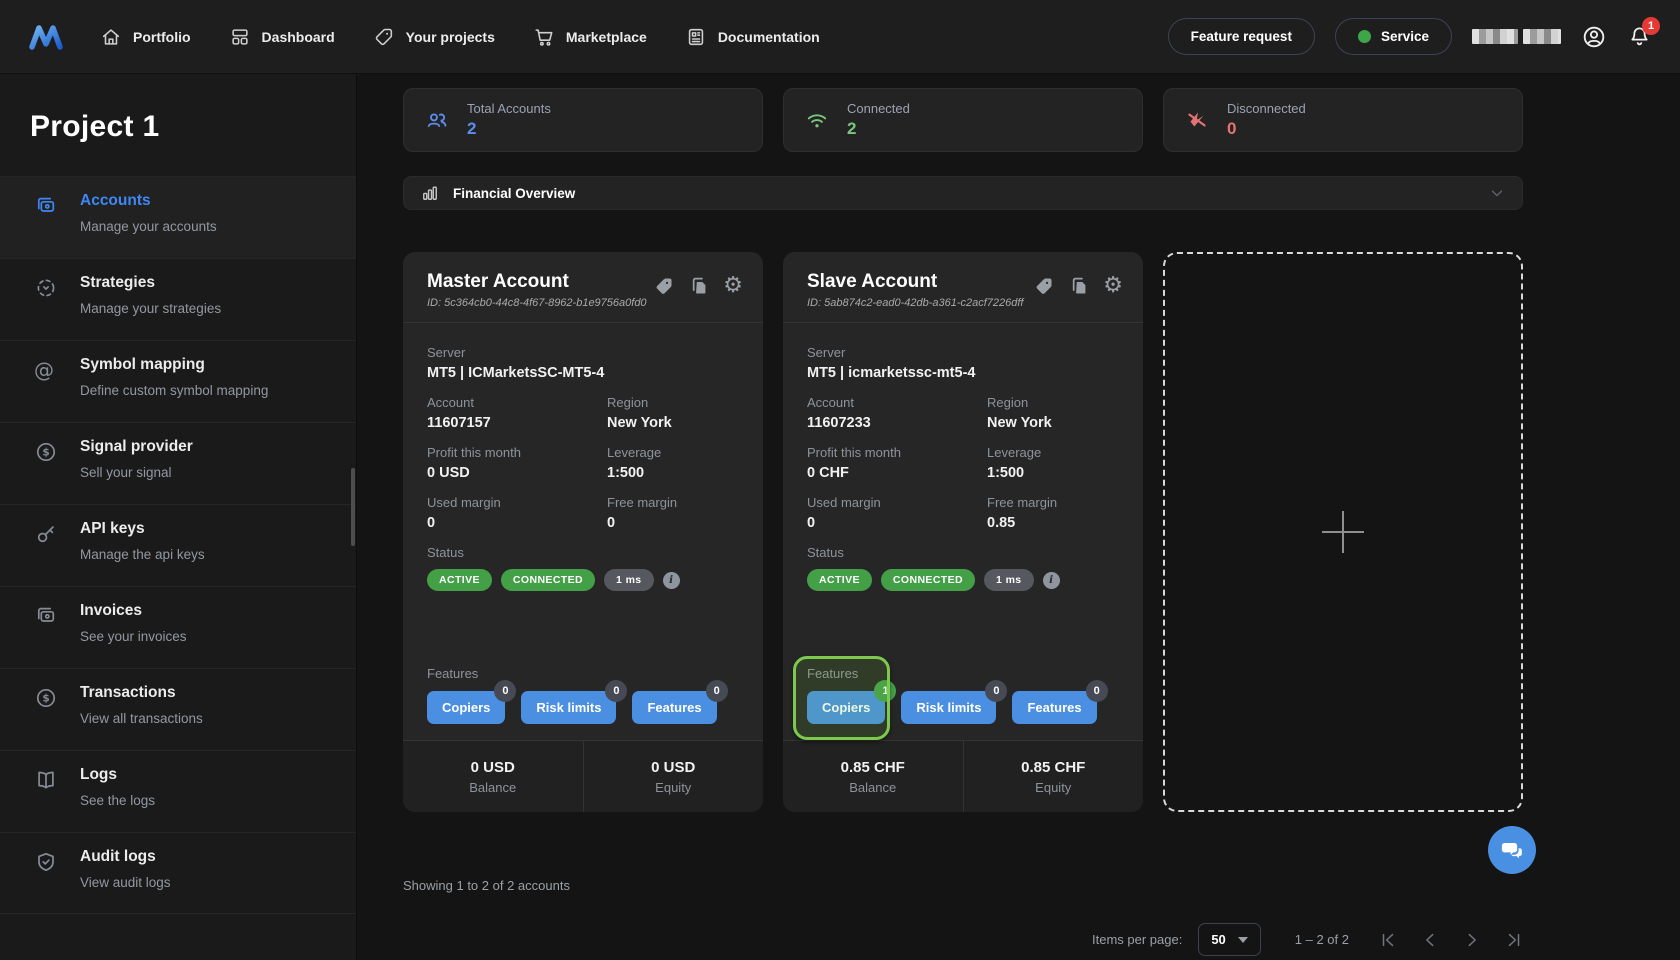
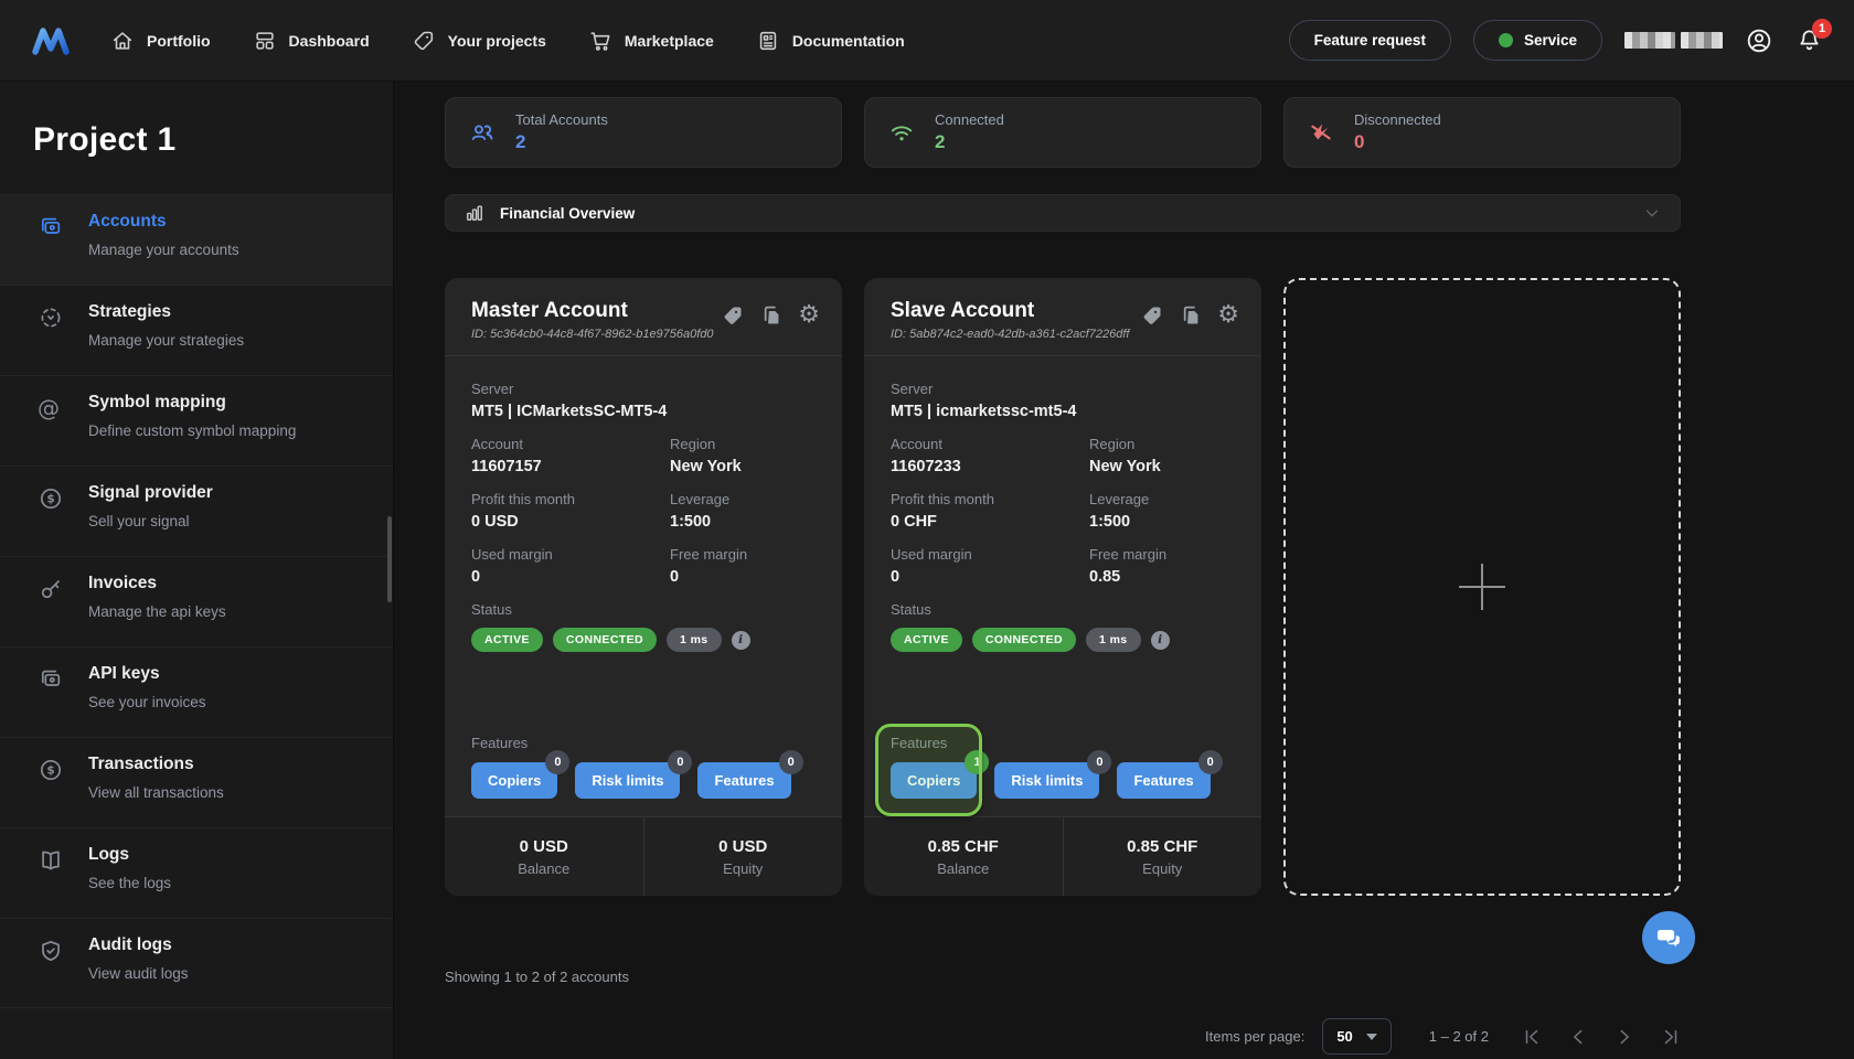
  Portfolio
  Dashboard
  Your projects
  Marketplace
  Documentation
  Feature request
  Service
  1
  Project 1
  Accounts
  Manage your accounts
  Strategies
  Manage your strategies
  @
  Symbol mapping
  Define custom symbol mapping
  $
  Signal provider
  Sell your signal
- API keys
+ Invoices
  Manage the api keys
- Invoices
+ API keys
  See your invoices
  $
  Transactions
  View all transactions
  Logs
  See the logs
  Audit logs
  View audit logs
  Total Accounts
  2
  Connected
  2
  Disconnected
  0
  Financial Overview
  Master Account
  ID: 5c364cb0-44c8-4f67-8962-b1e9756a0fd0
  ⚙
  Server
  MT5 | ICMarketsSC-MT5-4
  Account
  11607157
  Region
  New York
  Profit this month
  0 USD
  Leverage
  1:500
  Used margin
  0
  Free margin
  0
  Status
  ACTIVE
  CONNECTED
  1 ms
  i
  Features
  Copiers
  0
  Risk limits
  0
  Features
  0
  0 USD
  Balance
  0 USD
  Equity
  Slave Account
  ID: 5ab874c2-ead0-42db-a361-c2acf7226dff
  ⚙
  Server
  MT5 | icmarketssc-mt5-4
  Account
  11607233
  Region
  New York
  Profit this month
  0 CHF
  Leverage
  1:500
  Used margin
  0
  Free margin
  0.85
  Status
  ACTIVE
  CONNECTED
  1 ms
  i
  Features
  Copiers
  1
  Risk limits
  0
  Features
  0
  0.85 CHF
  Balance
  0.85 CHF
  Equity
  Showing 1 to 2 of 2 accounts
  Items per page:
  50
  1 – 2 of 2
